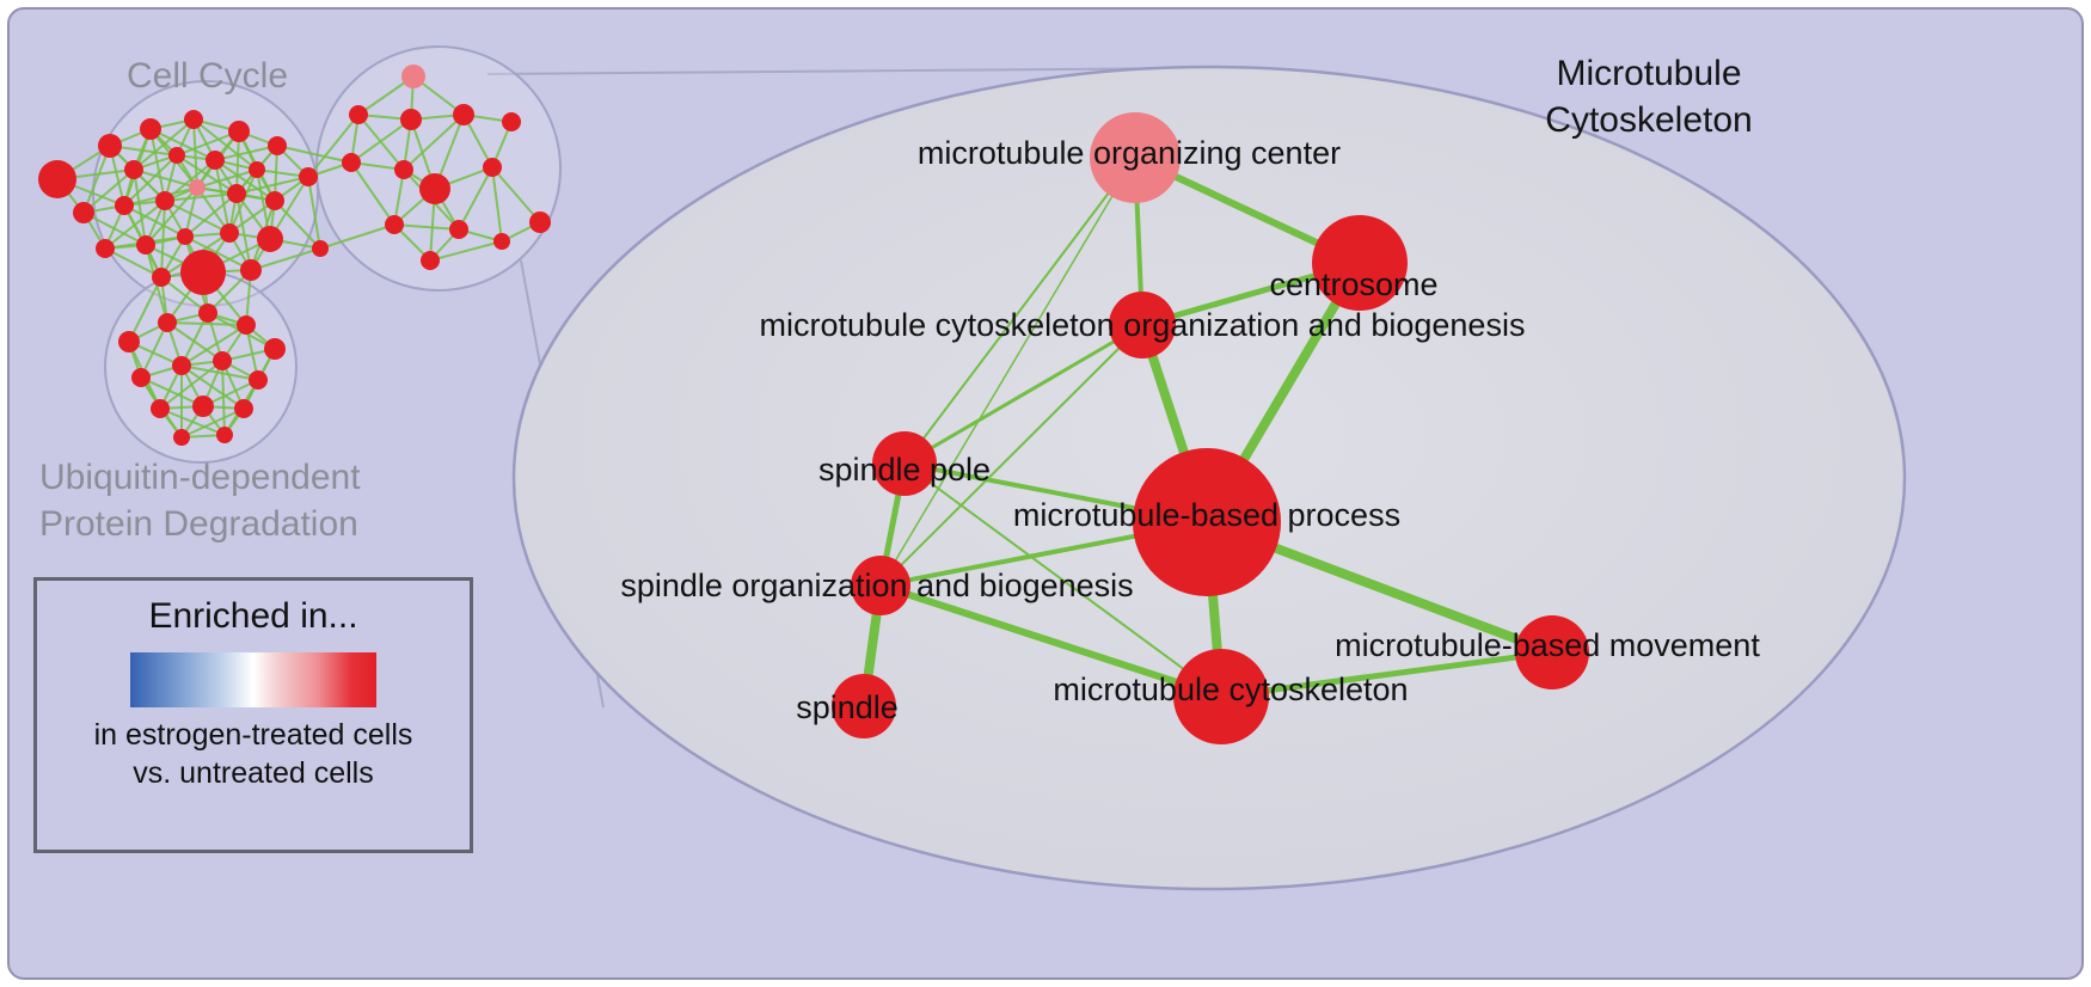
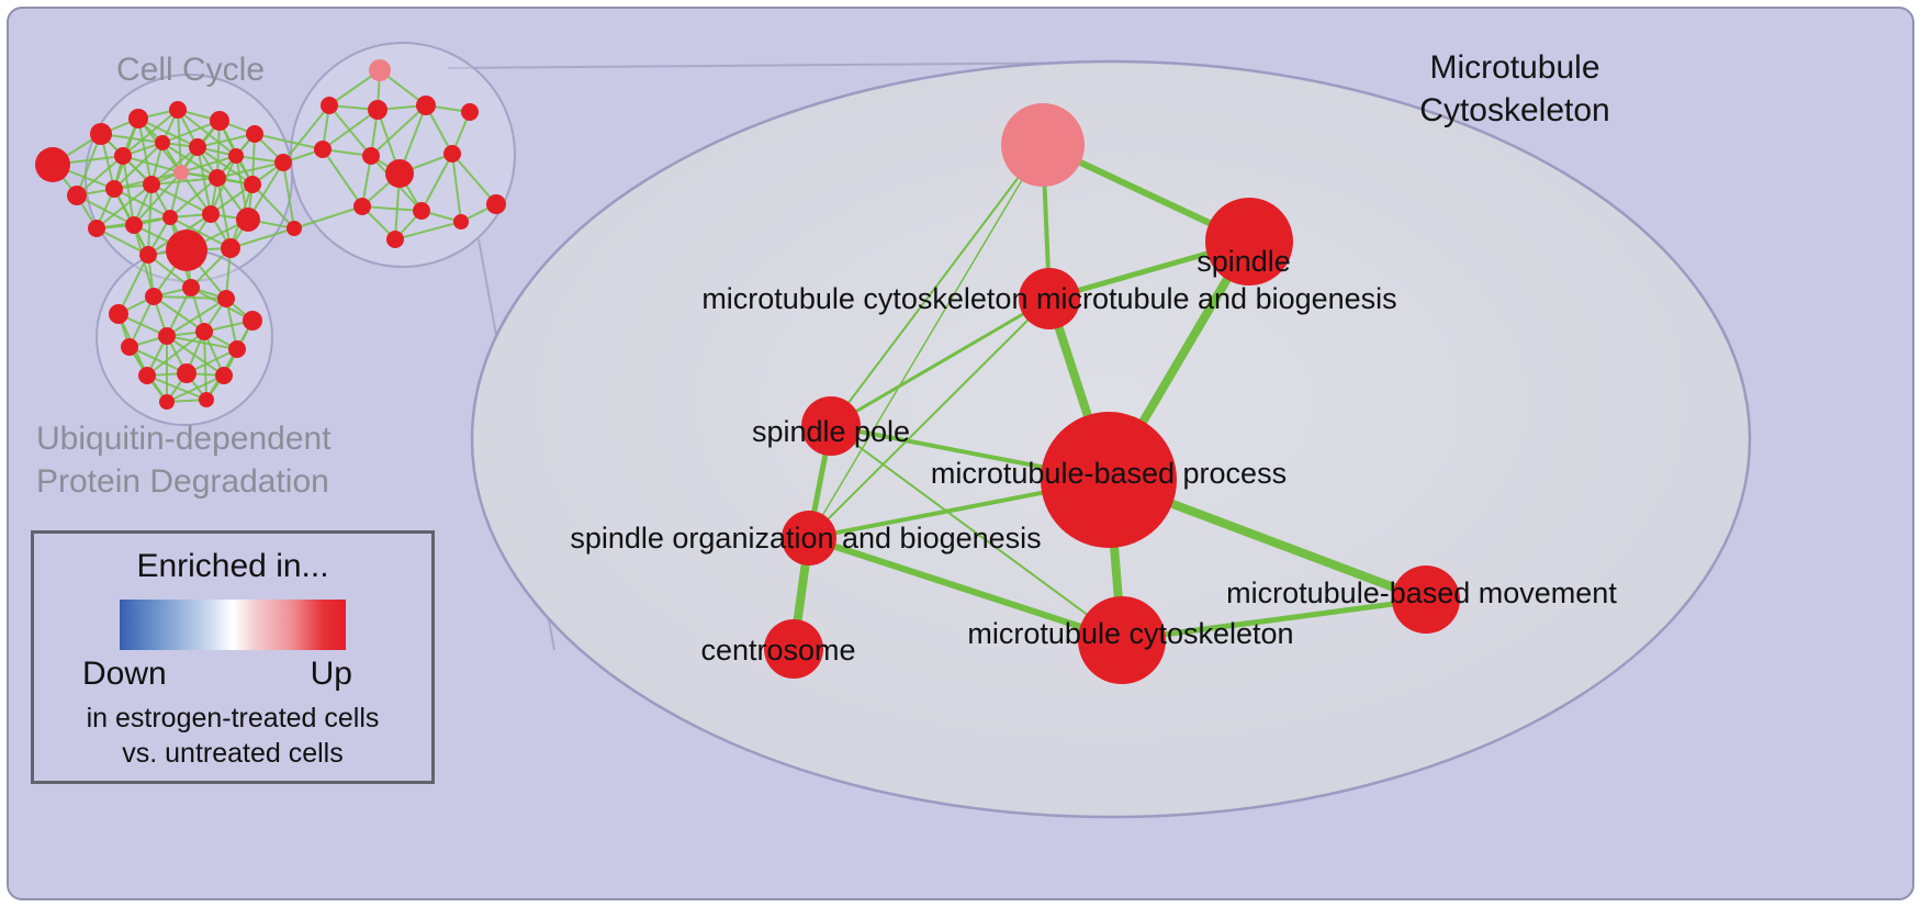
- microtubule organizing center
- centrosome
+ spindle
- microtubule cytoskeleton organization and biogenesis
+ microtubule cytoskeleton microtubule and biogenesis
  spindle pole
  microtubule-based process
  spindle organization and biogenesis
  microtubule-based movement
  microtubule cytoskeleton
- spindle
+ centrosome
  Cell Cycle
  Ubiquitin-dependent
  Protein Degradation
  Microtubule
  Cytoskeleton
  Enriched in...
+ Down
+ Up
  in estrogen-treated cells
  vs. untreated cells
